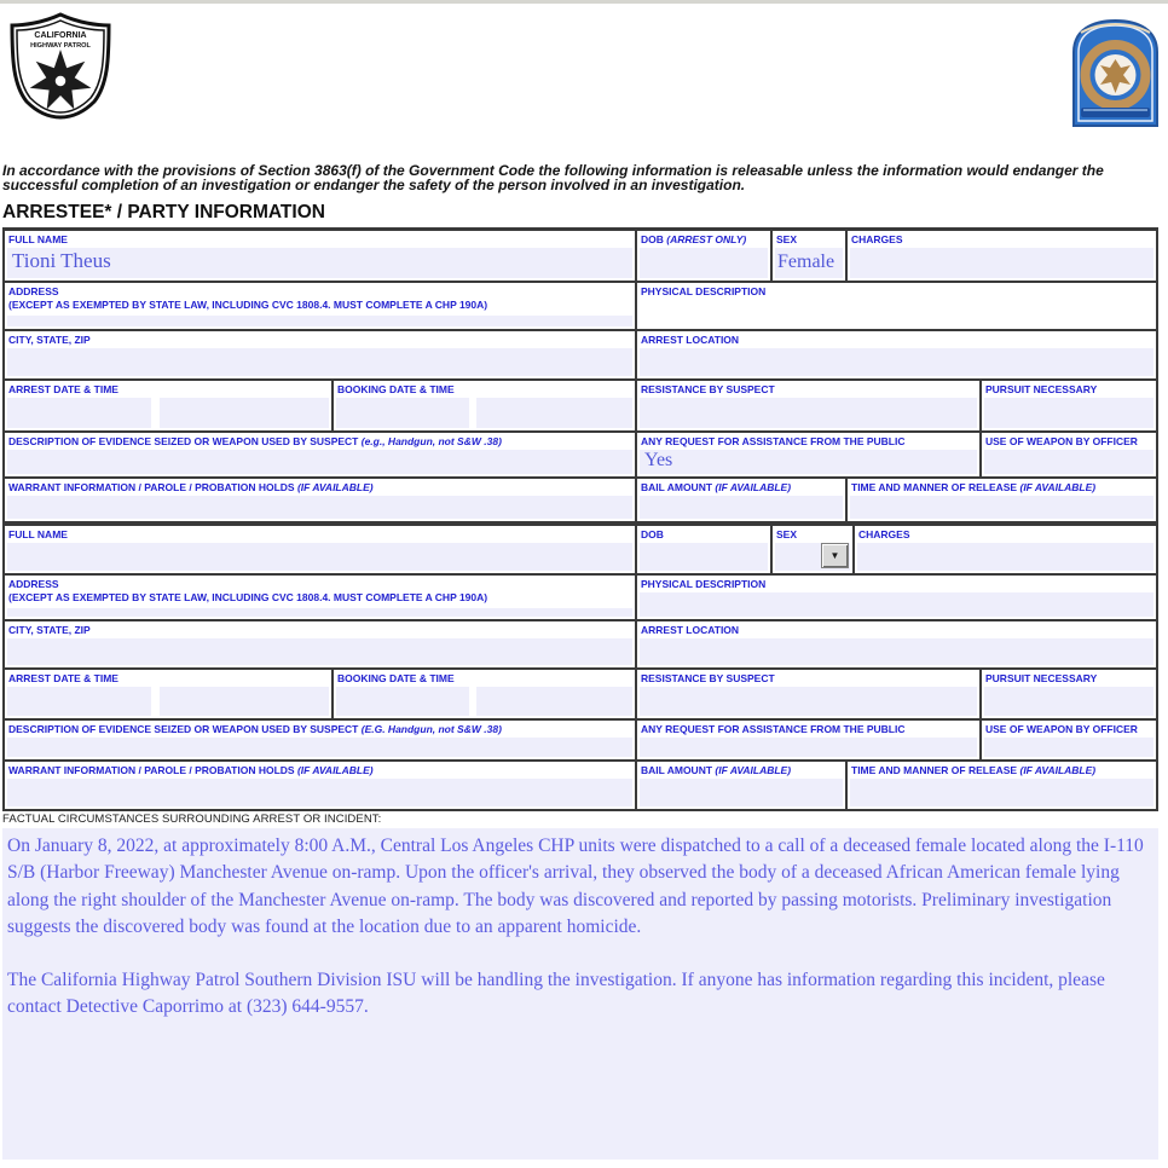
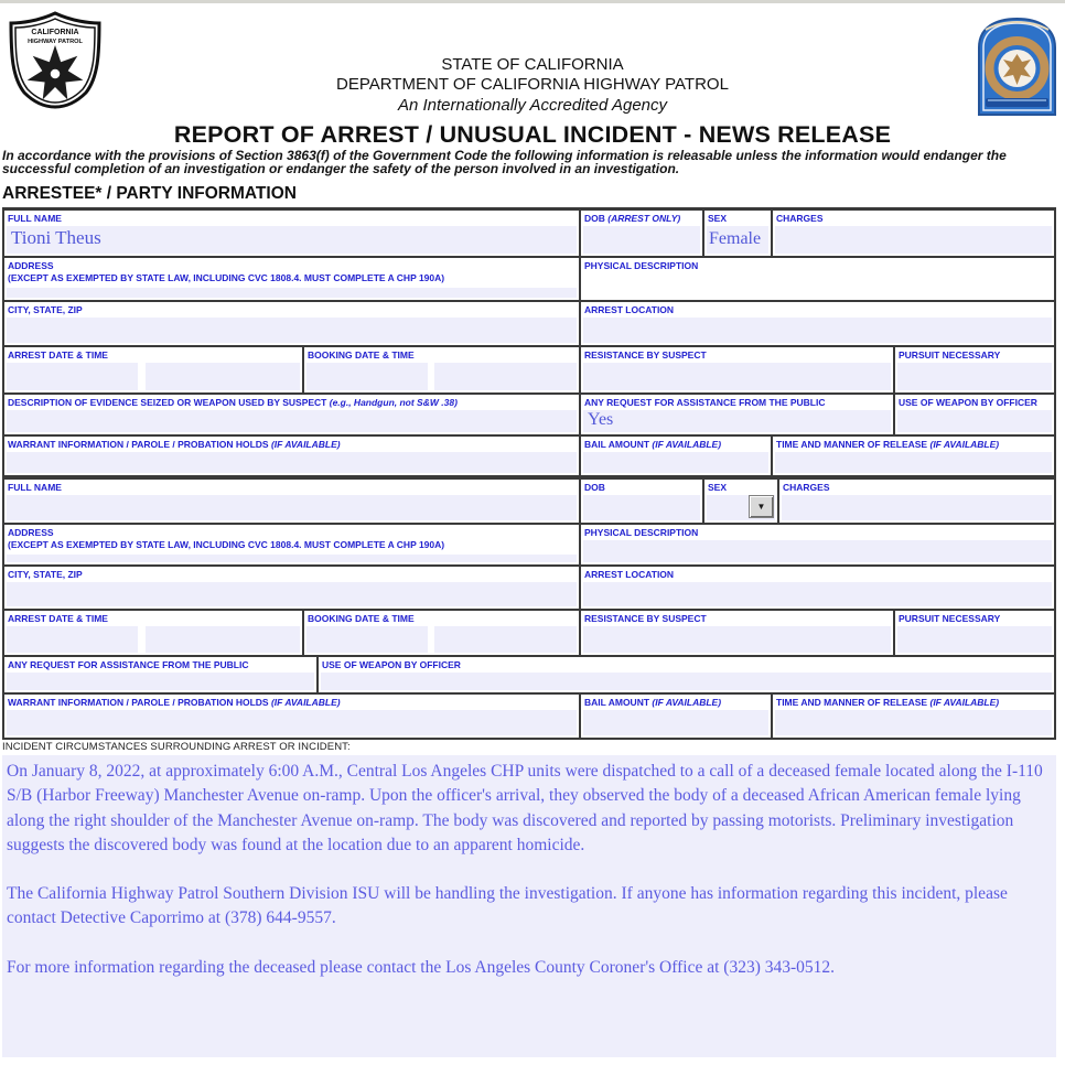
+ STATE OF CALIFORNIA
+ DEPARTMENT OF CALIFORNIA HIGHWAY PATROL
+ An Internationally Accredited Agency
+ REPORT OF ARREST / UNUSUAL INCIDENT - NEWS RELEASE
  In accordance with the provisions of Section 3863(f) of the Government Code the following information is releasable unless the information would endanger the successful completion of an investigation or endanger the safety of the person involved in an investigation.
  ARRESTEE* / PARTY INFORMATION
  FULL NAME
  Tioni Theus
  DOB (ARREST ONLY)
  SEX
  Female
  CHARGES
  ADDRESS
  (EXCEPT AS EXEMPTED BY STATE LAW, INCLUDING CVC 1808.4. MUST COMPLETE A CHP 190A)
  PHYSICAL DESCRIPTION
  CITY, STATE, ZIP
  ARREST LOCATION
  ARREST DATE & TIME
  BOOKING DATE & TIME
  RESISTANCE BY SUSPECT
  PURSUIT NECESSARY
  DESCRIPTION OF EVIDENCE SEIZED OR WEAPON USED BY SUSPECT (e.g., Handgun, not S&W .38)
  ANY REQUEST FOR ASSISTANCE FROM THE PUBLIC
  Yes
  USE OF WEAPON BY OFFICER
  WARRANT INFORMATION / PAROLE / PROBATION HOLDS (IF AVAILABLE)
  BAIL AMOUNT (IF AVAILABLE)
  TIME AND MANNER OF RELEASE (IF AVAILABLE)
  FULL NAME
  DOB
  SEX
  ▼
  CHARGES
  ADDRESS
  (EXCEPT AS EXEMPTED BY STATE LAW, INCLUDING CVC 1808.4. MUST COMPLETE A CHP 190A)
  PHYSICAL DESCRIPTION
  CITY, STATE, ZIP
  ARREST LOCATION
  ARREST DATE & TIME
  BOOKING DATE & TIME
  RESISTANCE BY SUSPECT
  PURSUIT NECESSARY
- DESCRIPTION OF EVIDENCE SEIZED OR WEAPON USED BY SUSPECT (E.G. Handgun, not S&W .38)
  ANY REQUEST FOR ASSISTANCE FROM THE PUBLIC
  USE OF WEAPON BY OFFICER
  WARRANT INFORMATION / PAROLE / PROBATION HOLDS (IF AVAILABLE)
  BAIL AMOUNT (IF AVAILABLE)
  TIME AND MANNER OF RELEASE (IF AVAILABLE)
- FACTUAL CIRCUMSTANCES SURROUNDING ARREST OR INCIDENT:
+ INCIDENT CIRCUMSTANCES SURROUNDING ARREST OR INCIDENT:
- On January 8, 2022, at approximately 8:00 A.M., Central Los Angeles CHP units were dispatched to a call of a deceased female located along the I-110 S/B (Harbor Freeway) Manchester Avenue on-ramp. Upon the officer's arrival, they observed the body of a deceased African American female lying along the right shoulder of the Manchester Avenue on-ramp. The body was discovered and reported by passing motorists. Preliminary investigation suggests the discovered body was found at the location due to an apparent homicide.
+ On January 8, 2022, at approximately 6:00 A.M., Central Los Angeles CHP units were dispatched to a call of a deceased female located along the I-110 S/B (Harbor Freeway) Manchester Avenue on-ramp. Upon the officer's arrival, they observed the body of a deceased African American female lying along the right shoulder of the Manchester Avenue on-ramp. The body was discovered and reported by passing motorists. Preliminary investigation suggests the discovered body was found at the location due to an apparent homicide.
- The California Highway Patrol Southern Division ISU will be handling the investigation. If anyone has information regarding this incident, please contact Detective Caporrimo at (323) 644-9557.
+ The California Highway Patrol Southern Division ISU will be handling the investigation. If anyone has information regarding this incident, please contact Detective Caporrimo at (378) 644-9557.
+ For more information regarding the deceased please contact the Los Angeles County Coroner's Office at (323) 343-0512.
